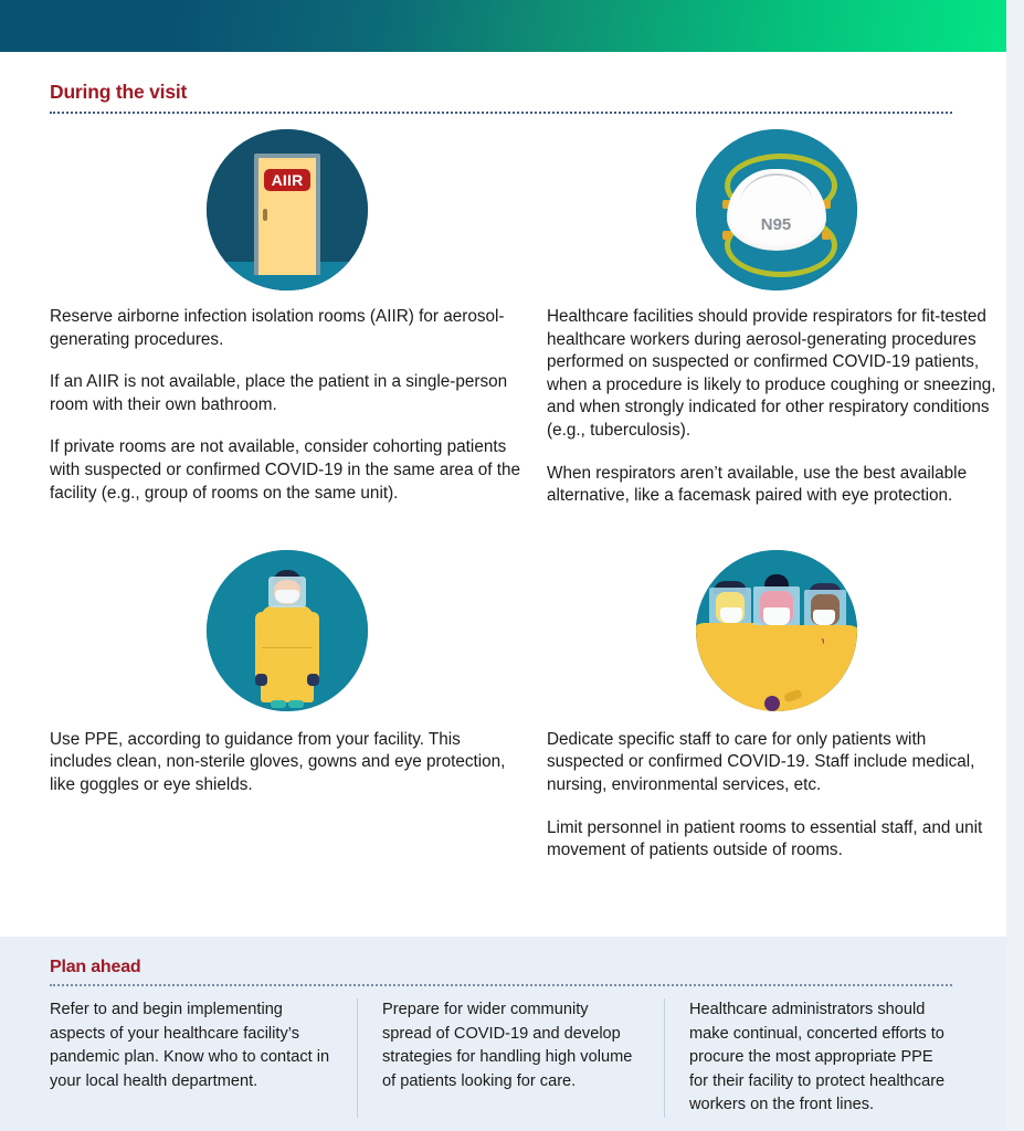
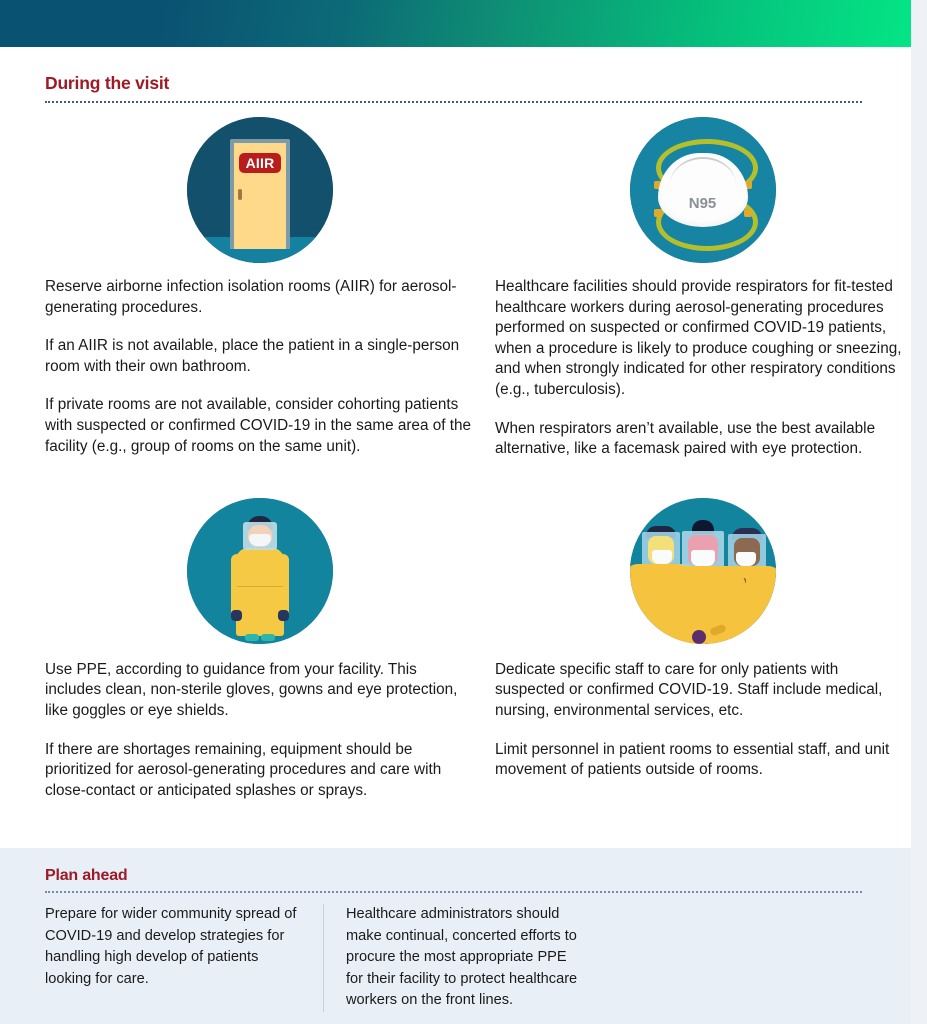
  During the visit
  AIIR
  Reserve airborne infection isolation rooms (AIIR) for aerosol-generating procedures.
  If an AIIR is not available, place the patient in a single-person room with their own bathroom.
  If private rooms are not available, consider cohorting patients with suspected or confirmed COVID-19 in the same area of the facility (e.g., group of rooms on the same unit).
  N95
  Healthcare facilities should provide respirators for fit-tested healthcare workers during aerosol-generating procedures performed on suspected or confirmed COVID-19 patients, when a procedure is likely to produce coughing or sneezing, and when strongly indicated for other respiratory conditions (e.g., tuberculosis).
  When respirators aren’t available, use the best available alternative, like a facemask paired with eye protection.
  Use PPE, according to guidance from your facility. This includes clean, non-sterile gloves, gowns and eye protection, like goggles or eye shields.
+ If there are shortages remaining, equipment should be prioritized for aerosol-generating procedures and care with close-contact or anticipated splashes or sprays.
  Dedicate specific staff to care for only patients with suspected or confirmed COVID-19. Staff include medical, nursing, environmental services, etc.
  Limit personnel in patient rooms to essential staff, and unit movement of patients outside of rooms.
  Plan ahead
- Refer to and begin implementing aspects of your healthcare facility’s pandemic plan. Know who to contact in your local health department.
- Prepare for wider community spread of COVID-19 and develop strategies for handling high volume of patients looking for care.
+ Prepare for wider community spread of COVID-19 and develop strategies for handling high develop of patients looking for care.
  Healthcare administrators should make continual, concerted efforts to procure the most appropriate PPE for their facility to protect healthcare workers on the front lines.
